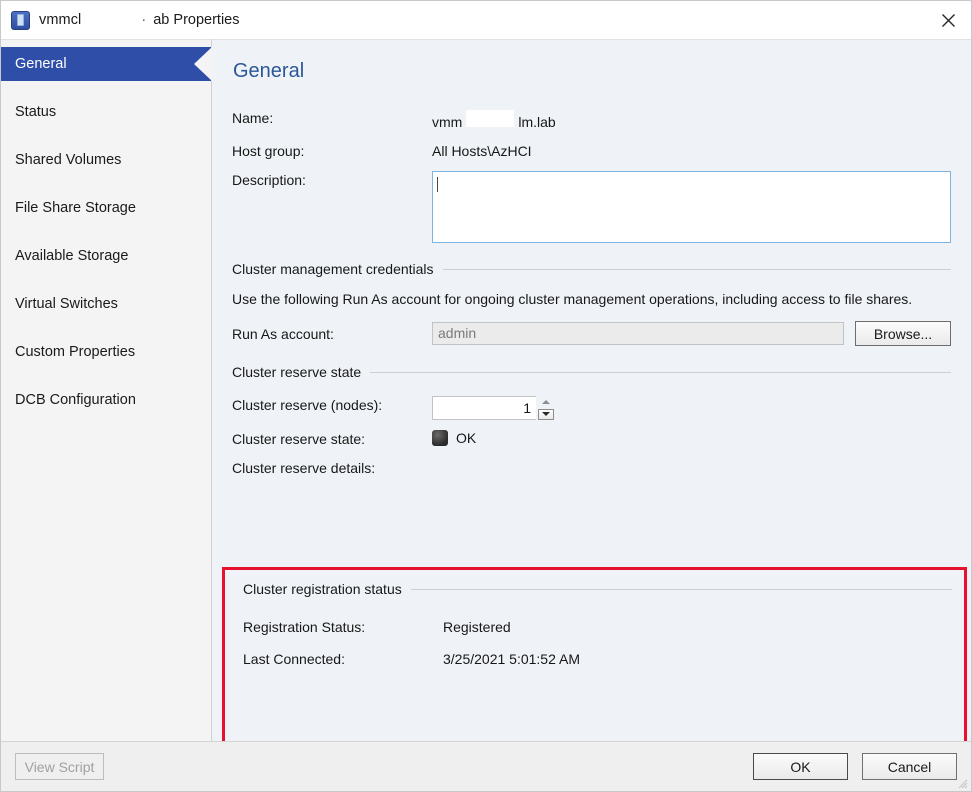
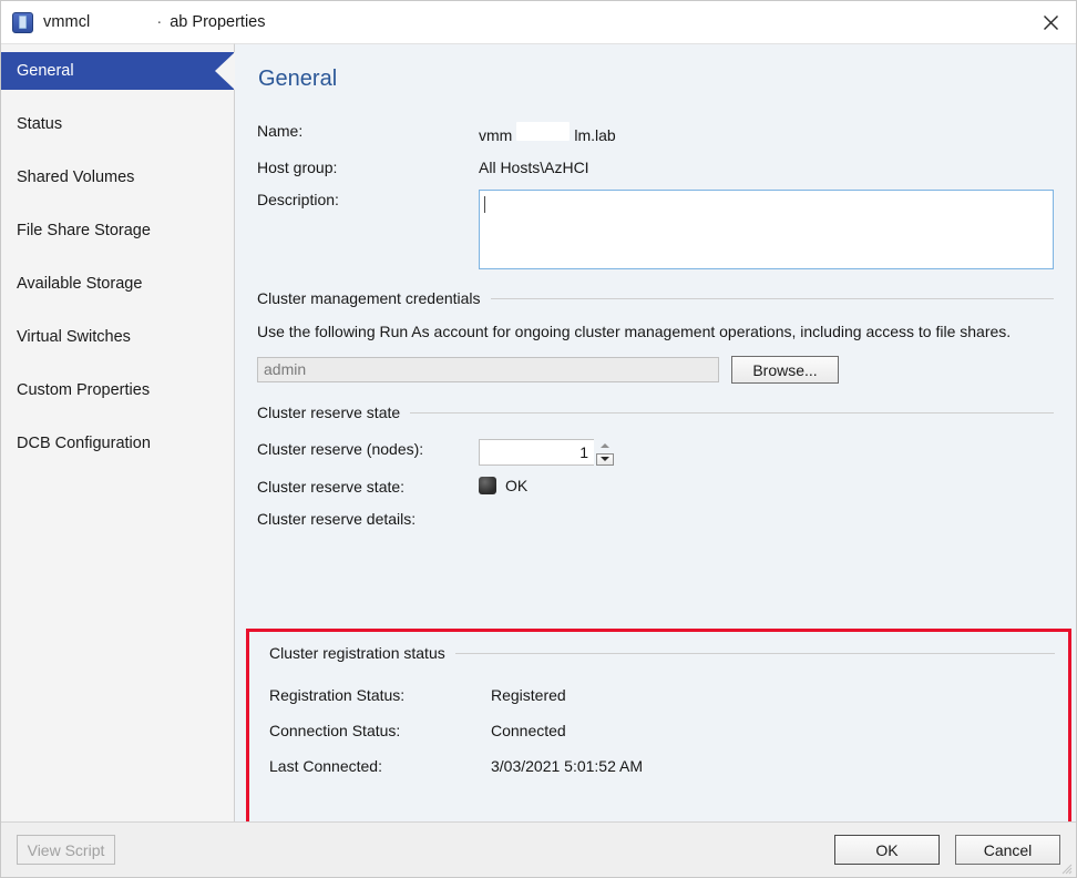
  vmmcl
  ·
  ab Properties
  General
  Status
  Shared Volumes
  File Share Storage
  Available Storage
  Virtual Switches
  Custom Properties
  DCB Configuration
  General
  Name:
  vmm
  lm.lab
  Host group:
  All Hosts\AzHCI
  Description:
  Cluster management credentials
  Use the following Run As account for ongoing cluster management operations, including access to file shares.
- Run As account:
  admin
  Browse...
  Cluster reserve state
  Cluster reserve (nodes):
  1
  Cluster reserve state:
  OK
  Cluster reserve details:
  Cluster registration status
  Registration Status:
  Registered
+ Connection Status:
+ Connected
  Last Connected:
- 3/25/2021 5:01:52 AM
+ 3/03/2021 5:01:52 AM
  View Script
  OK
  Cancel
